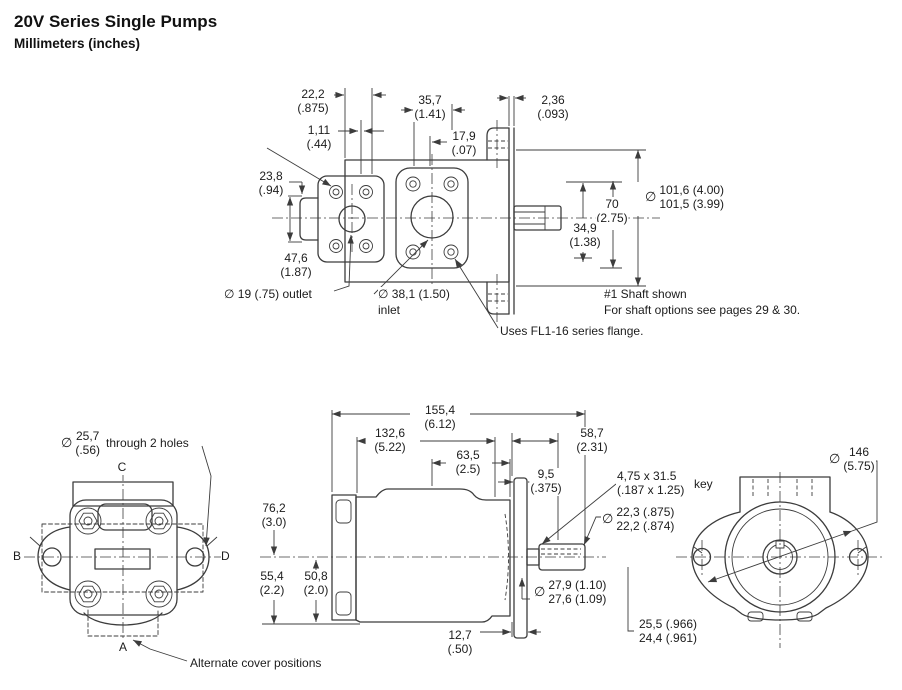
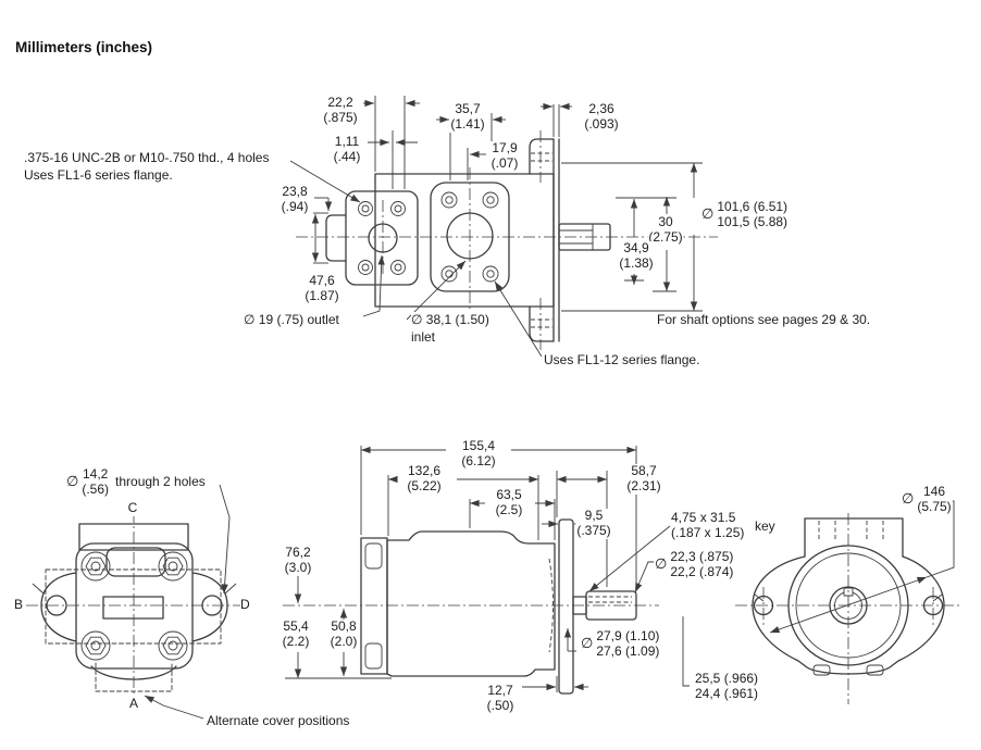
- 20V Series Single Pumps
  Millimeters (inches)
  22,2
  (.875)
  1,11
  (.44)
  35,7
  (1.41)
  17,9
  (.07)
  2,36
  (.093)
+ .375-16 UNC-2B or M10-.750 thd., 4 holes
+ Uses FL1-6 series flange.
  23,8
  (.94)
  47,6
  (1.87)
- 70
+ 30
  (2.75)
  34,9
  (1.38)
  ∅
- 101,6 (4.00)
+ 101,6 (6.51)
- 101,5 (3.99)
+ 101,5 (5.88)
  ∅ 19 (.75) outlet
  ∅ 38,1 (1.50)
  inlet
- #1 Shaft shown
  For shaft options see pages 29 & 30.
- Uses FL1-16 series flange.
+ Uses FL1-12 series flange.
  ∅
- 25,7
+ 14,2
  (.56)
  through 2 holes
  C
  B
  D
  A
  Alternate cover positions
  155,4
  (6.12)
  132,6
  (5.22)
  63,5
  (2.5)
  58,7
  (2.31)
  9,5
  (.375)
  4,75 x 31.5
  (.187 x 1.25)
  key
  ∅
  22,3 (.875)
  22,2 (.874)
  76,2
  (3.0)
  55,4
  (2.2)
  50,8
  (2.0)
  12,7
  (.50)
  ∅
  27,9 (1.10)
  27,6 (1.09)
  25,5 (.966)
  24,4 (.961)
  ∅
  146
  (5.75)
